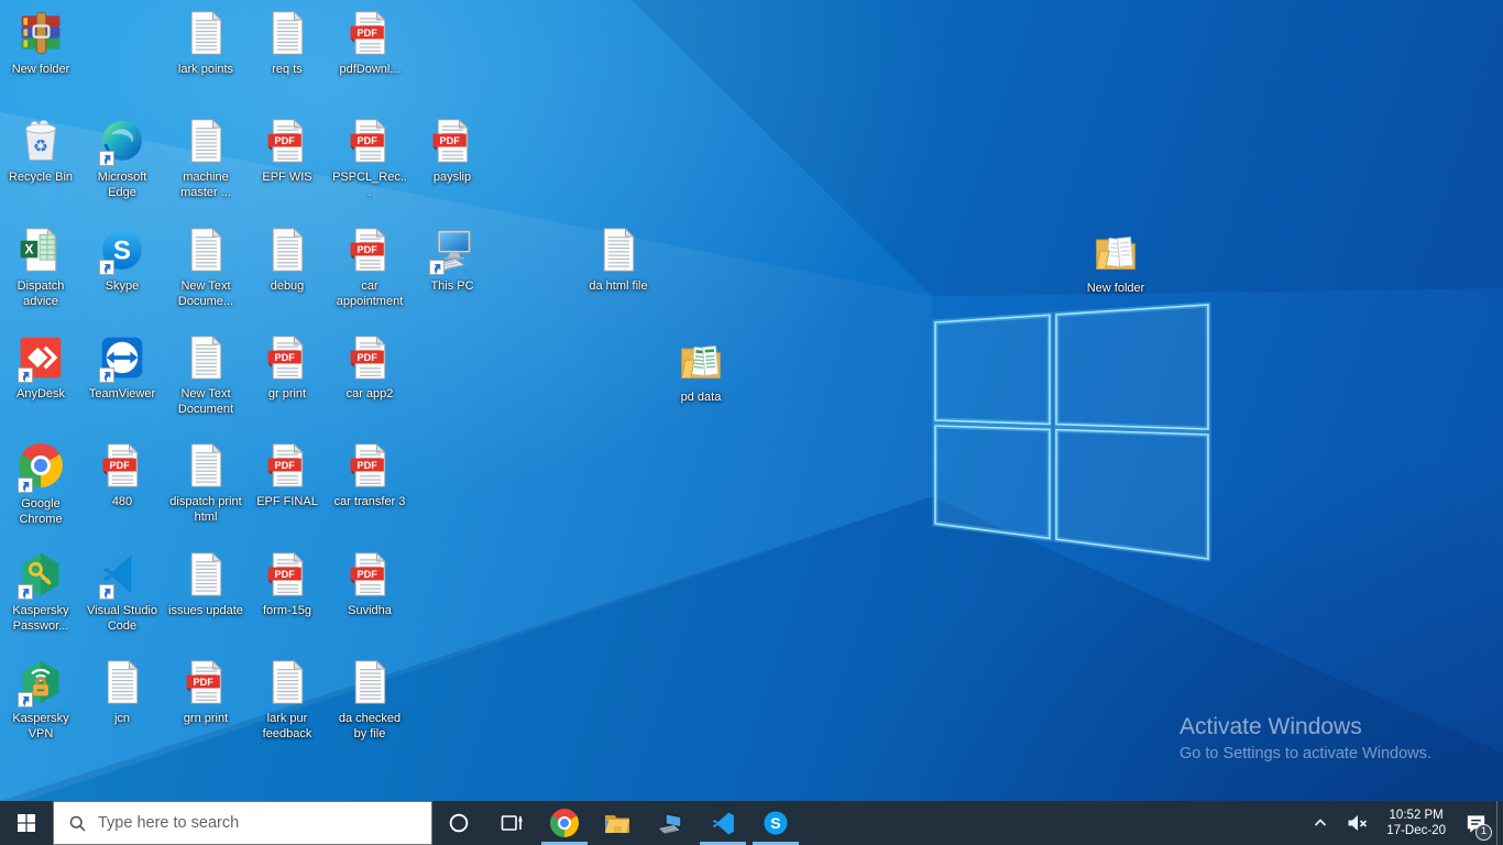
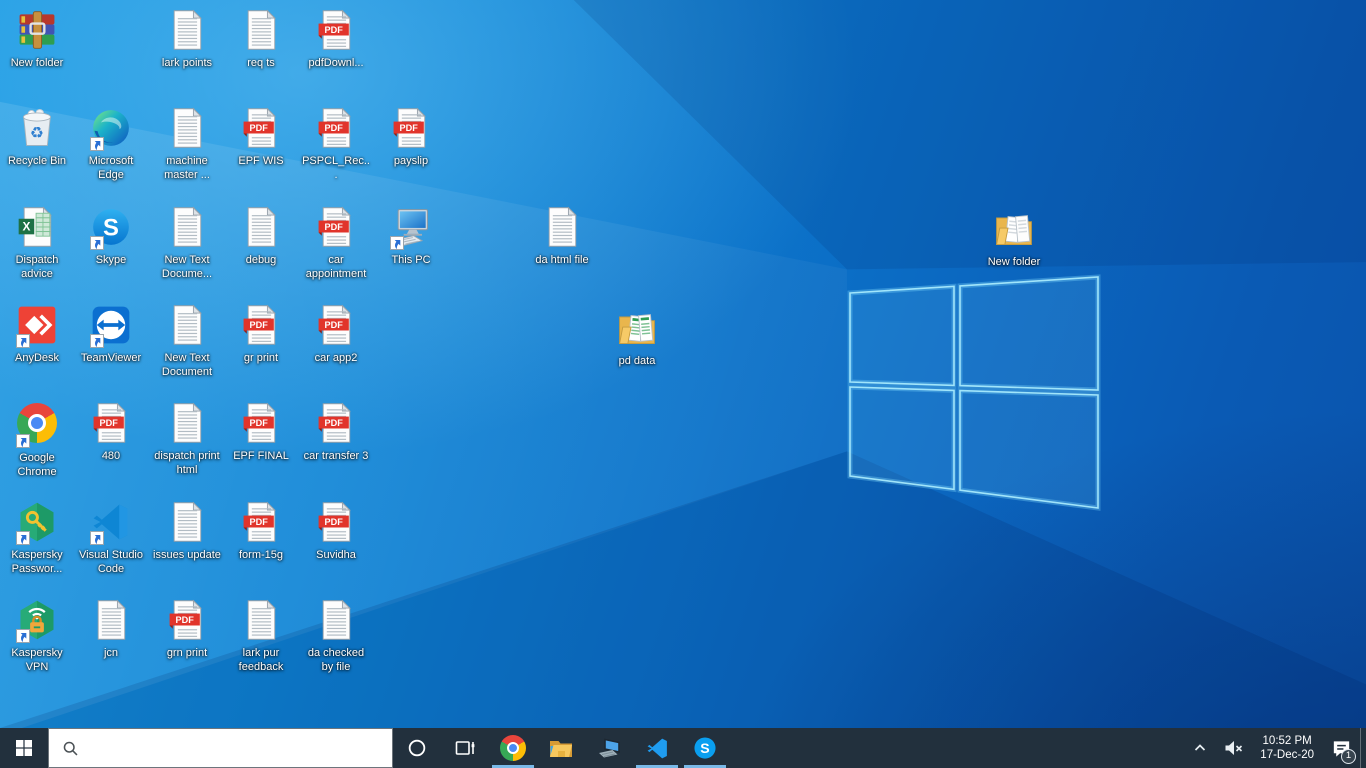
  New folder
  lark points
  req ts
  PDF
  pdfDownl...
  ♻
  Recycle Bin
  Microsoft Edge
  machine master ...
  PDF
  EPF WIS
  PDF
  PSPCL_Rec...
  PDF
  payslip
  X
  Dispatch advice
  S
  Skype
  New Text Docume...
  debug
  PDF
  car appointment
  This PC
  da html file
  New folder
  AnyDesk
  TeamViewer
  New Text Document
  PDF
  gr print
  PDF
  car app2
  pd data
  Google Chrome
  PDF
  480
  dispatch print html
  PDF
  EPF FINAL
  PDF
  car transfer 3
  Kaspersky Passwor...
  Visual Studio Code
  issues update
  PDF
  form-15g
  PDF
  Suvidha
  Kaspersky VPN
  jcn
  PDF
  grn print
  lark pur feedback
  da checked by file
- Activate Windows
- Go to Settings to activate Windows.
- Type here to search
  S
  10:52 PM
  17-Dec-20
  1
